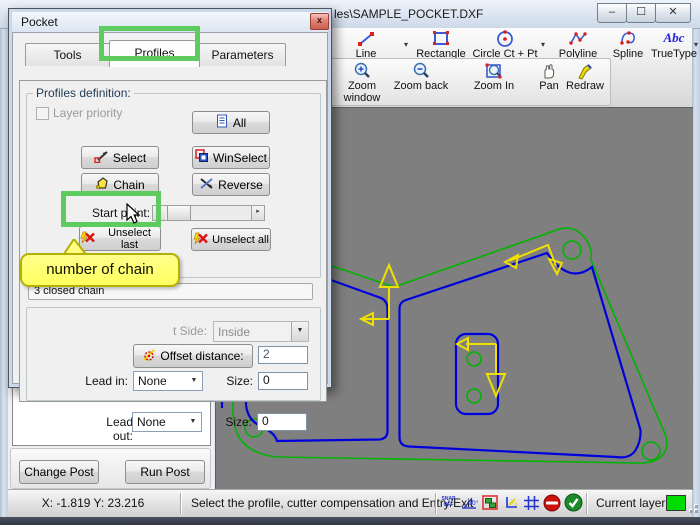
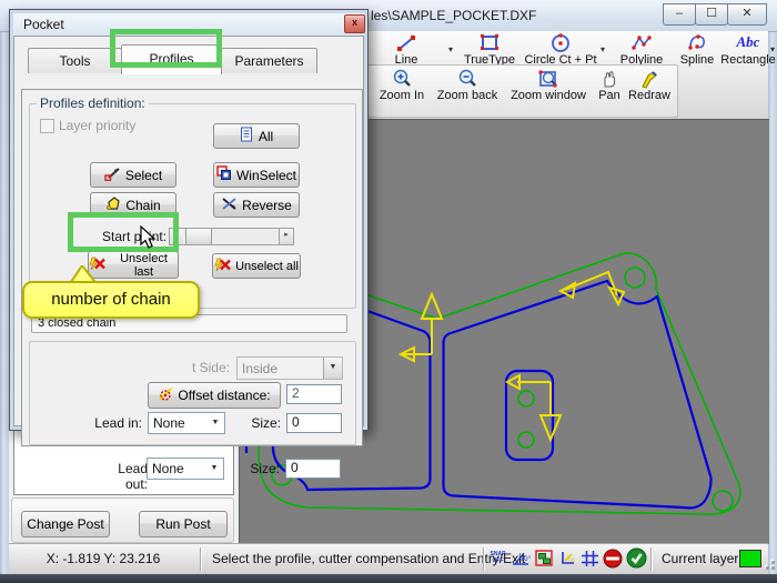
  les\SAMPLE_POCKET.DXF
  –
  ☐
  ✕
  ▾
- Rectangle
+ TrueType
  Circle Ct + Pt
  ▾
  Polyline
  Spline
  Abc
- TrueType
+ Rectangle
  ▾
- Zoom window
+ Zoom In
  Zoom back
- Zoom In
+ Zoom window
  Pan
  Redraw
  Change Post
  Run Post
  X: -1.819 Y: 23.216
  Select the profile, cutter compensation and Entry/Ext
  Current layer
  Pocket
  x
  Tools
  Profiles
  Parameters
  Profiles definition:
  Layer priority
  All
  Select
  WinSelect
  Chain
  Reverse
  Start pnt:
  Unselect last
  Unselect all
  3 closed chain
  t Side:
  Inside
  Offset distance:
  2
  Lead in:
  None
  Size:
  0
  Lead out:
  None
  Size:
  0
  number of chain
